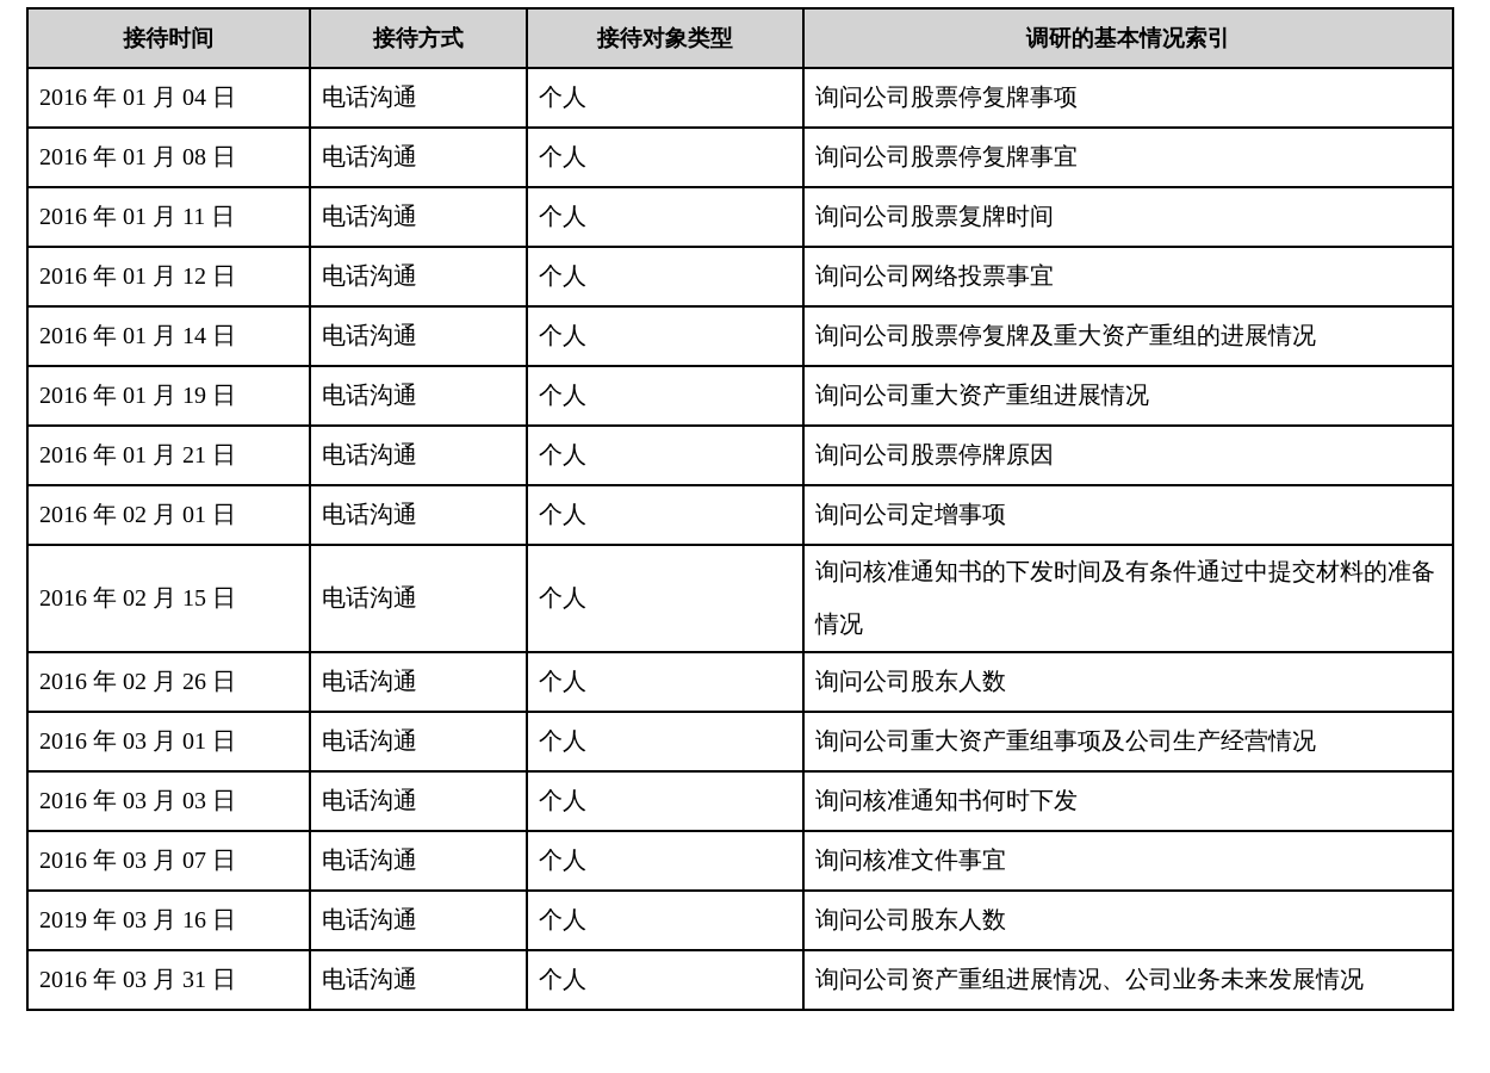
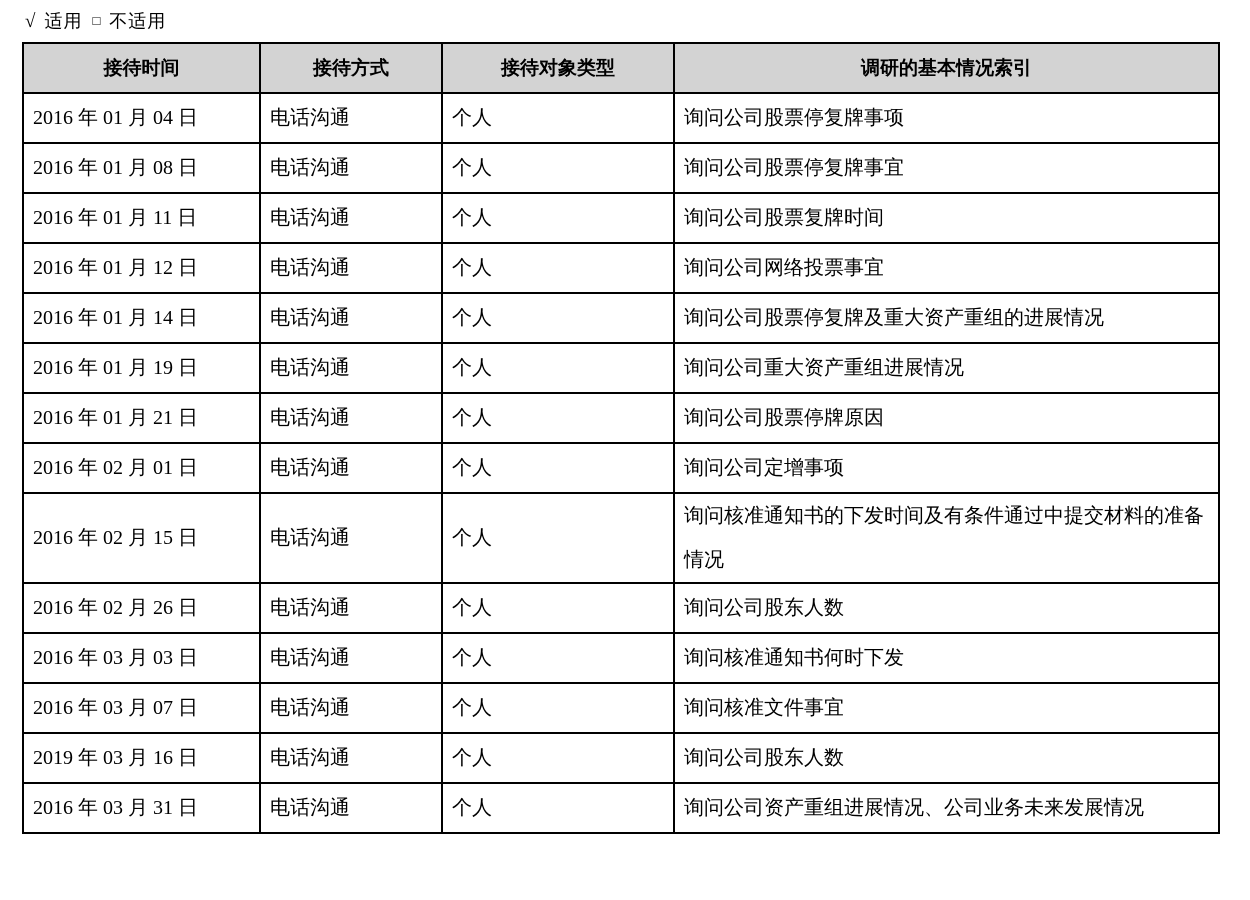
+ √ 适用 □ 不适用
  接待时间	接待方式	接待对象类型	调研的基本情况索引
  2016 年 01 月 04 日	电话沟通	个人	询问公司股票停复牌事项
  2016 年 01 月 08 日	电话沟通	个人	询问公司股票停复牌事宜
  2016 年 01 月 11 日	电话沟通	个人	询问公司股票复牌时间
  2016 年 01 月 12 日	电话沟通	个人	询问公司网络投票事宜
  2016 年 01 月 14 日	电话沟通	个人	询问公司股票停复牌及重大资产重组的进展情况
  2016 年 01 月 19 日	电话沟通	个人	询问公司重大资产重组进展情况
  2016 年 01 月 21 日	电话沟通	个人	询问公司股票停牌原因
  2016 年 02 月 01 日	电话沟通	个人	询问公司定增事项
  2016 年 02 月 15 日	电话沟通	个人	询问核准通知书的下发时间及有条件通过中提交材料的准备情况
  2016 年 02 月 26 日	电话沟通	个人	询问公司股东人数
- 2016 年 03 月 01 日	电话沟通	个人	询问公司重大资产重组事项及公司生产经营情况
  2016 年 03 月 03 日	电话沟通	个人	询问核准通知书何时下发
  2016 年 03 月 07 日	电话沟通	个人	询问核准文件事宜
  2019 年 03 月 16 日	电话沟通	个人	询问公司股东人数
  2016 年 03 月 31 日	电话沟通	个人	询问公司资产重组进展情况、公司业务未来发展情况
